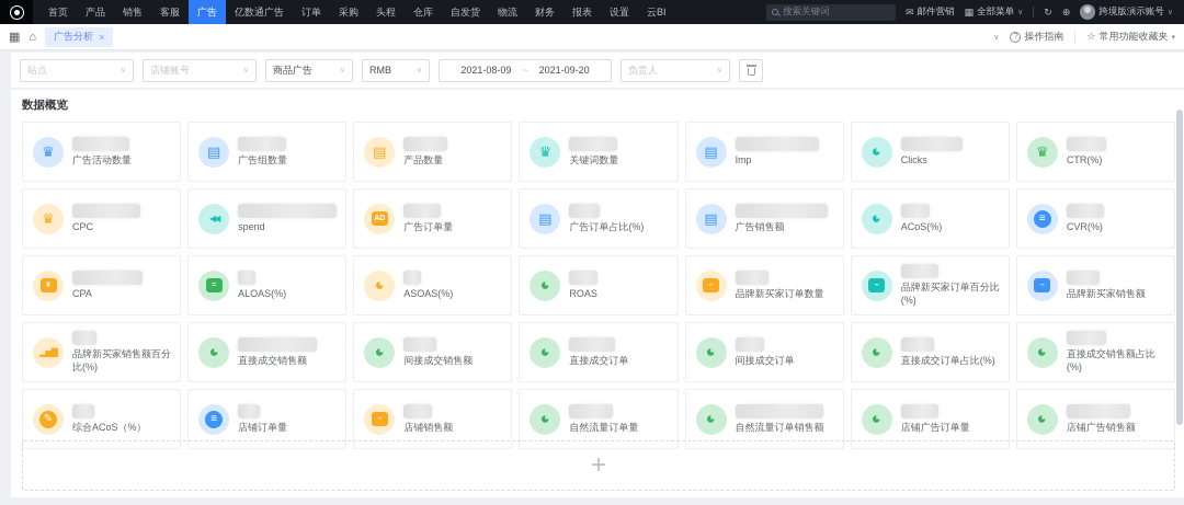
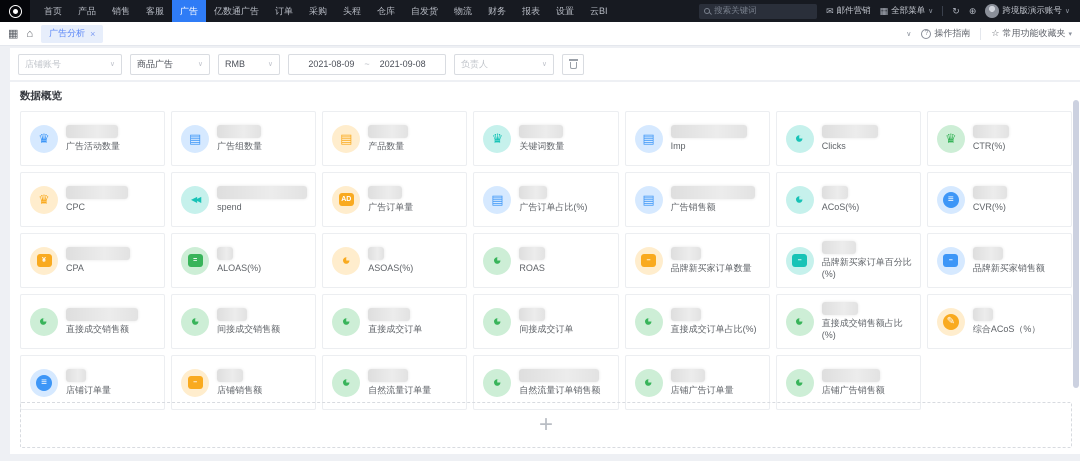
  首页
  产品
  销售
  客服
  广告
  亿数通广告
  订单
  采购
  头程
  仓库
  自发货
  物流
  财务
  报表
  设置
  云BI
  搜索关键词
  ✉
  邮件营销
  ▦
  全部菜单
  ↻
  ⊕
  跨境版演示账号
  ▦
  ⌂
  广告分析
  ×
  操作指南
  ☆
  常用功能收藏夹
- 站点
  店铺账号
  商品广告
  RMB
  2021-08-09
  ~
- 2021-09-20
+ 2021-09-08
  负责人
  数据概览
  ♛
  广告活动数量
  ▤
  广告组数量
  ▤
  产品数量
  ♛
  关键词数量
  ▤
  Imp
  Clicks
  ♛
  CTR(%)
  ♛
  CPC
  ◀◀
  spend
  广告订单量
  ▤
  广告订单占比(%)
  ▤
  广告销售额
  ACoS(%)
  ≡
  CVR(%)
  CPA
  ALOAS(%)
  ASOAS(%)
  ROAS
  品牌新买家订单数量
  品牌新买家订单百分比(%)
  品牌新买家销售额
- ▂▅▇
- 品牌新买家销售额百分比(%)
  直接成交销售额
  间接成交销售额
  直接成交订单
  间接成交订单
  直接成交订单占比(%)
  直接成交销售额占比(%)
  ✎
  综合ACoS（%）
  ≡
  店铺订单量
  店铺销售额
  自然流量订单量
  自然流量订单销售额
  店铺广告订单量
  店铺广告销售额
  +
